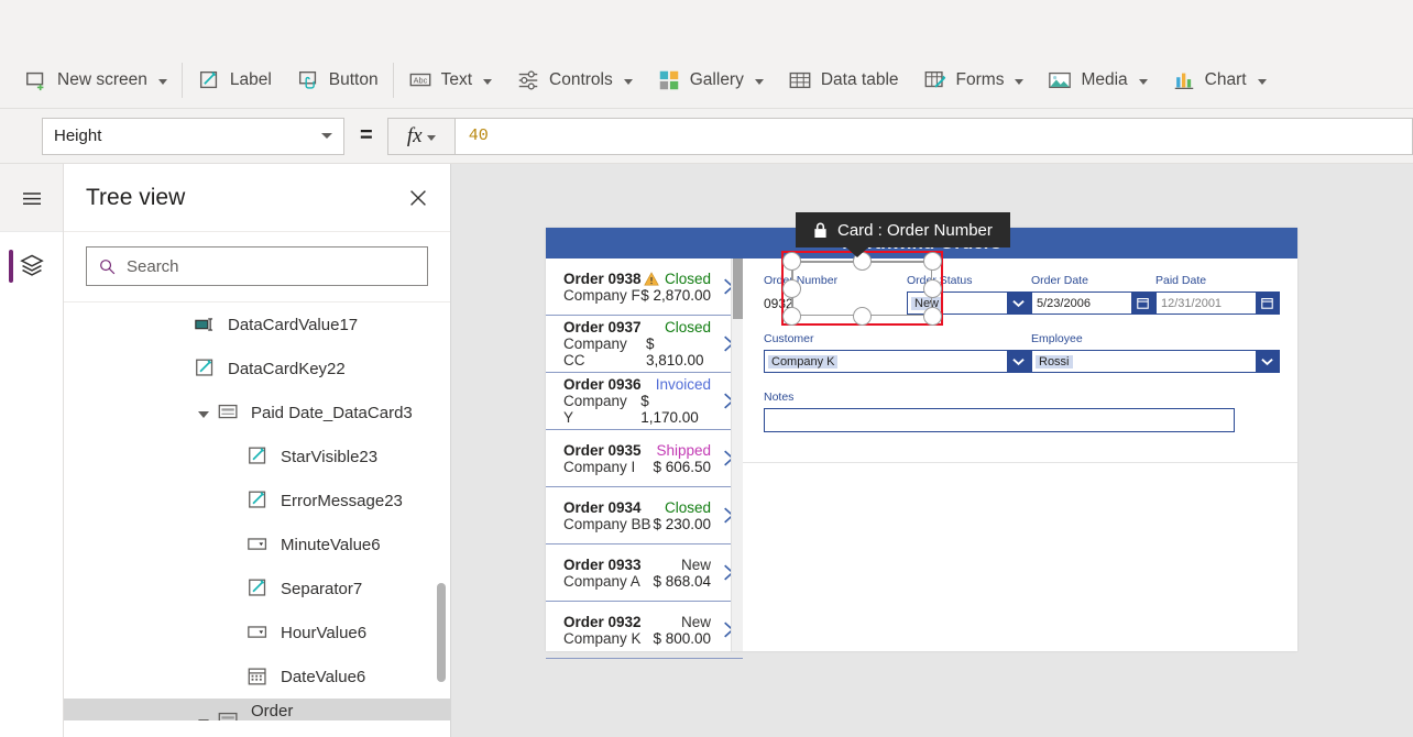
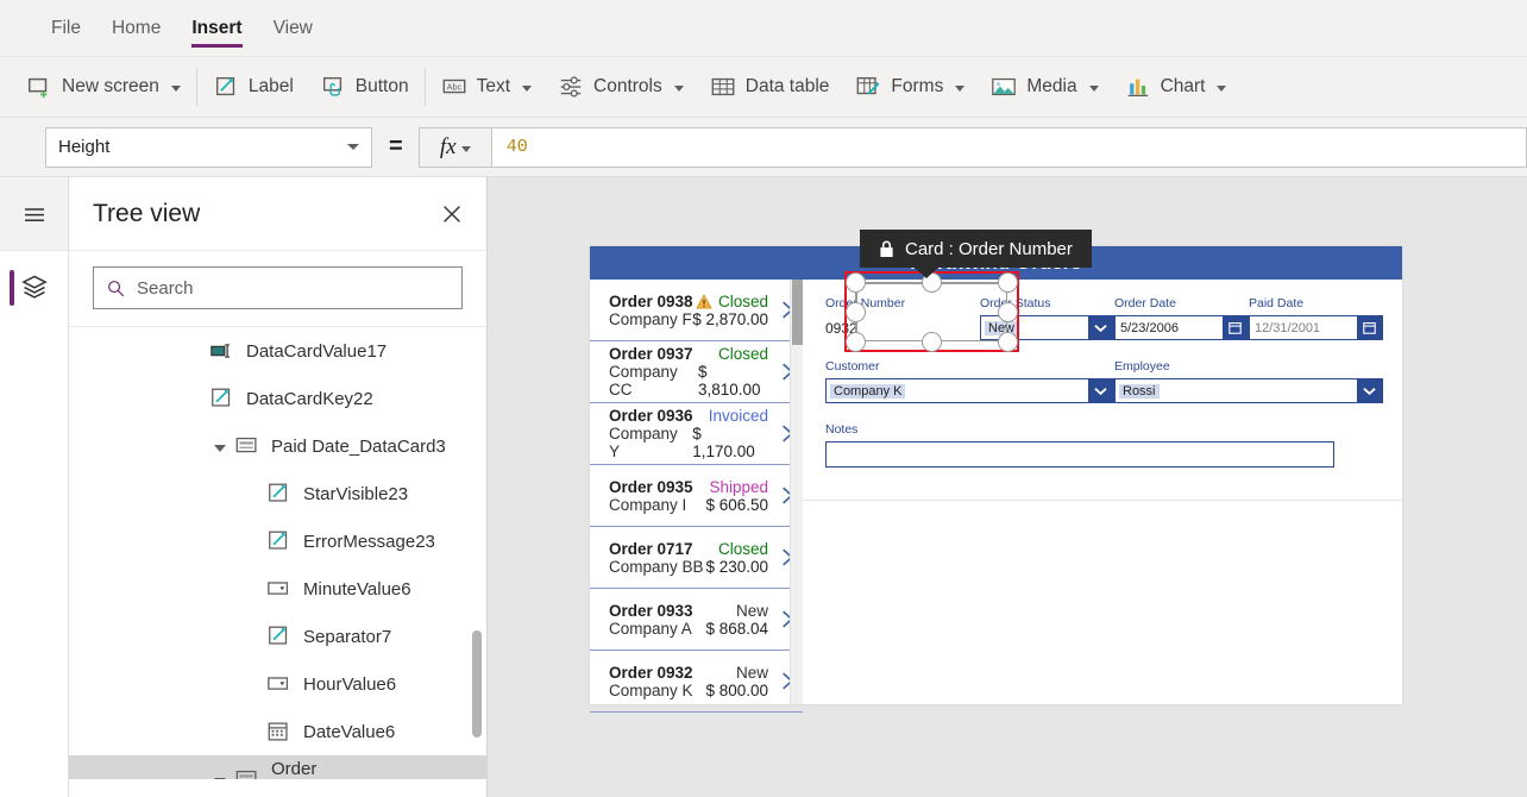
+ File
+ Home
+ Insert
+ View
  New screen
  Label
  Button
  Abc
  Text
  Controls
- Gallery
  Data table
  Forms
  Media
  Chart
  Height
  =
  fx
  40
  Tree view
  Search
  DataCardValue17
  DataCardKey22
  Paid Date_DataCard3
  StarVisible23
  ErrorMessage23
  MinuteValue6
  Separator7
  HourValue6
  DateValue6
  Order 0938
  Closed
  Company F
  $ 2,870.00
  Order 0937
  Closed
  Company CC
  $ 3,810.00
  Order 0936
  Invoiced
  Company Y
  $ 1,170.00
  Order 0935
  Shipped
  Company I
  $ 606.50
- Order 0934
+ Order 0717
  Closed
  Company BB
  $ 230.00
  Order 0933
  New
  Company A
  $ 868.04
  Order 0932
  New
  Company K
  $ 800.00
  Ord Number
  0932
  Ord Status
  New
  Order Date
  5/23/2006
  Paid Date
  12/31/2001
  Customer
  Company K
  Employee
  Rossi
  Notes
  Card : Order Number
